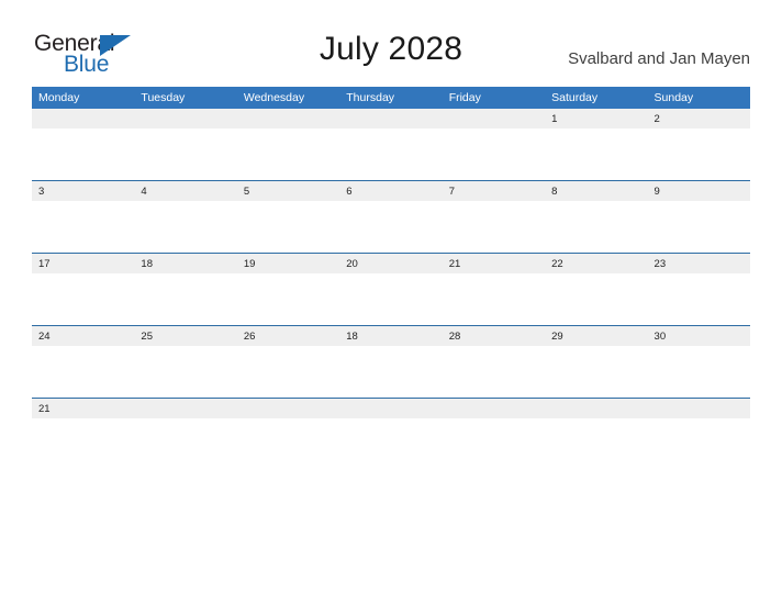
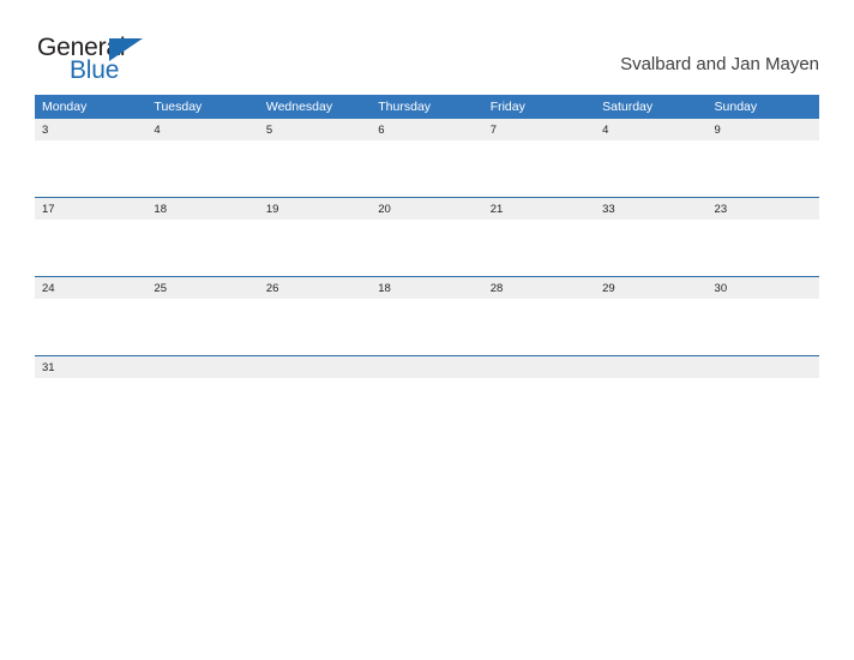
  General
  Blue
- July 2028
  Svalbard and Jan Mayen
  Monday	Tuesday	Wednesday	Thursday	Friday	Saturday	Sunday
- 					1	2
- 3	4	5	6	7	8	9
+ 3	4	5	6	7	4	9
- 17	18	19	20	21	22	23
+ 17	18	19	20	21	33	23
  24	25	26	18	28	29	30
- 21
+ 31
